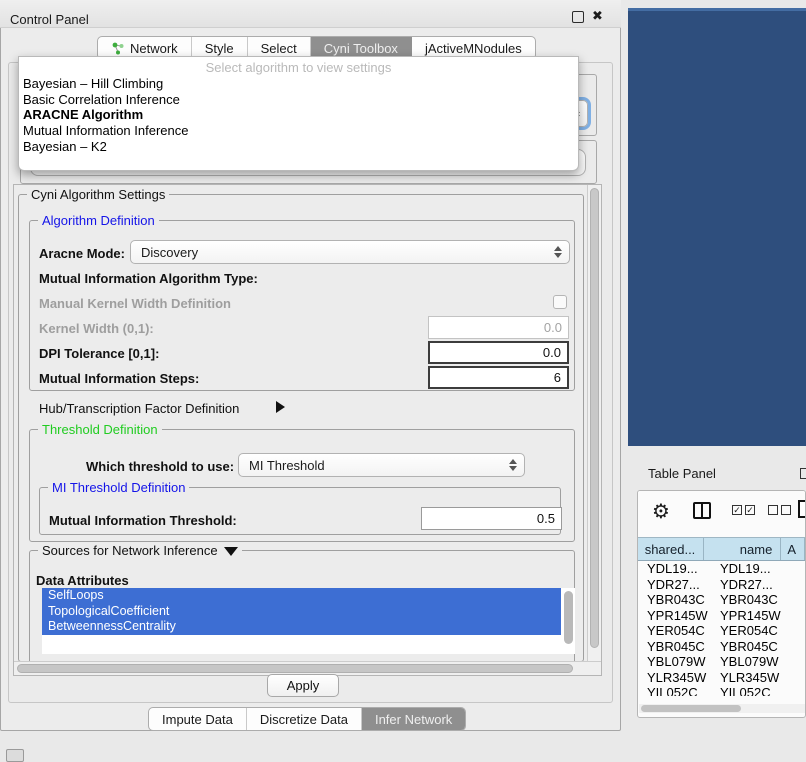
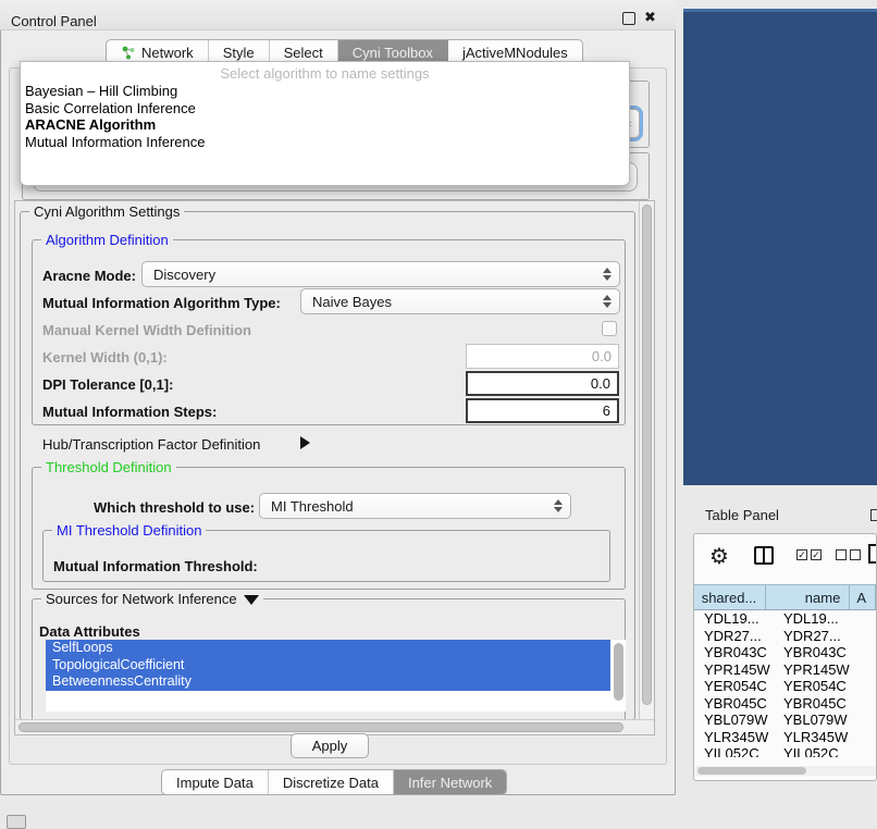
  Control Panel
  ✖
  Network
  Style
  Select
  Cyni Toolbox
  jActiveMNodules
- Select algorithm to view settings
+ Select algorithm to name settings
  Bayesian – Hill Climbing
  Basic Correlation Inference
  ARACNE Algorithm
  Mutual Information Inference
- Bayesian – K2
  Cyni Algorithm Settings
  Algorithm Definition
  Aracne Mode:
  Discovery
  Mutual Information Algorithm Type:
+ Naive Bayes
  Manual Kernel Width Definition
  Kernel Width (0,1):
  0.0
  DPI Tolerance [0,1]:
  0.0
  Mutual Information Steps:
  6
  Hub/Transcription Factor Definition
  Threshold Definition
  Which threshold to use:
  MI Threshold
  MI Threshold Definition
  Mutual Information Threshold:
- 0.5
  Sources for Network Inference
  Data Attributes
  SelfLoops
  TopologicalCoefficient
  BetweennessCentrality
  Apply
  Impute Data
  Discretize Data
  Infer Network
  Table Panel
  ⚙
  ✓
  ✓
  shared...
  name
  A
  YDL19...
  YDL19...
  YDR27...
  YDR27...
  YBR043C
  YBR043C
  YPR145W
  YPR145W
  YER054C
  YER054C
  YBR045C
  YBR045C
  YBL079W
  YBL079W
  YLR345W
  YLR345W
  YIL052C
  YIL052C
